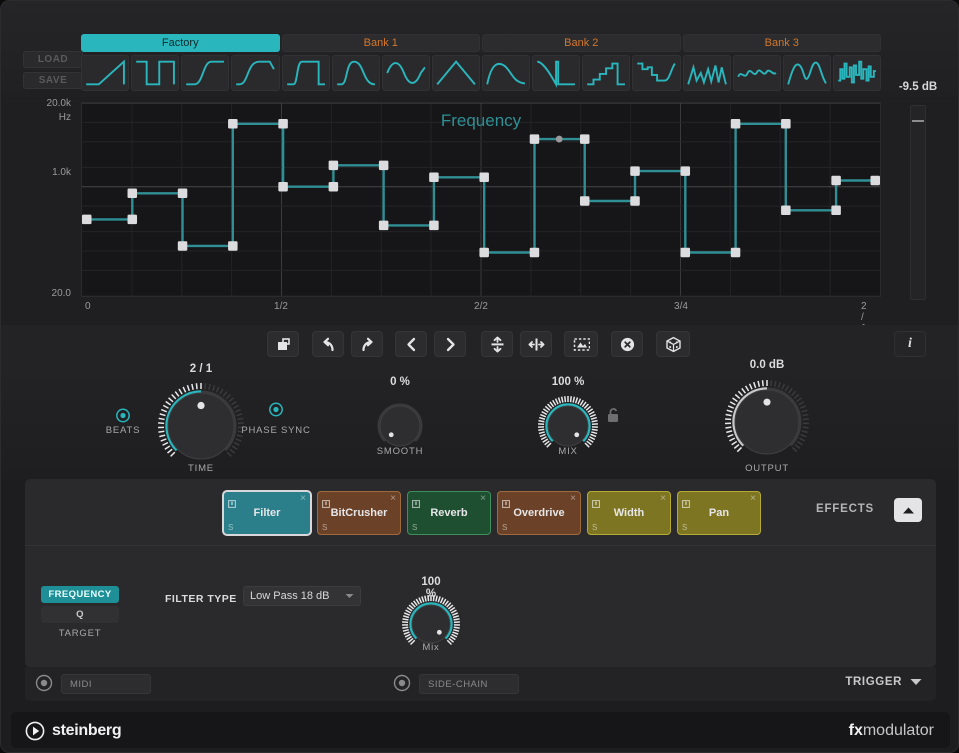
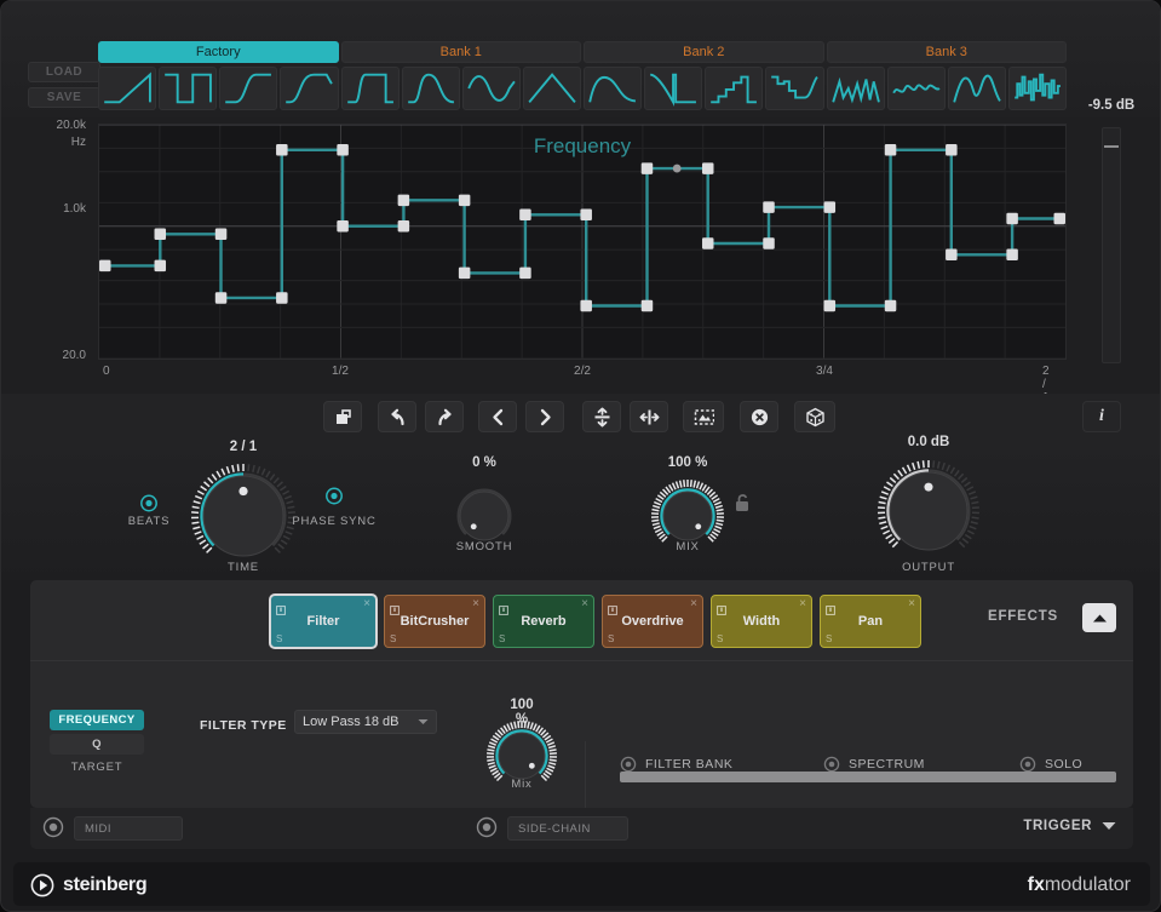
  LOAD
  SAVE
  Factory
  Bank 1
  Bank 2
  Bank 3
  -9.5 dB
  20.0k
  Hz
  1.0k
  20.0
  Frequency
  0
  1/2
  2/2
  3/4
  i
  2 / 1
  TIME
  BEATS
  PHASE SYNC
  0 %
  SMOOTH
  100 %
  MIX
  0.0 dB
  OUTPUT
  ×
  S
  Filter
  ×
  S
  BitCrusher
  ×
  S
  Reverb
  ×
  S
  Overdrive
  ×
  S
  Width
  ×
  S
  Pan
  EFFECTS
  FREQUENCY
  Q
  TARGET
  FILTER TYPE
  Low Pass 18 dB
  100 %
  Mix
+ FILTER BANK
+ SPECTRUM
+ SOLO
  MIDI
  SIDE-CHAIN
  TRIGGER
  steinberg
  fxmodulator
